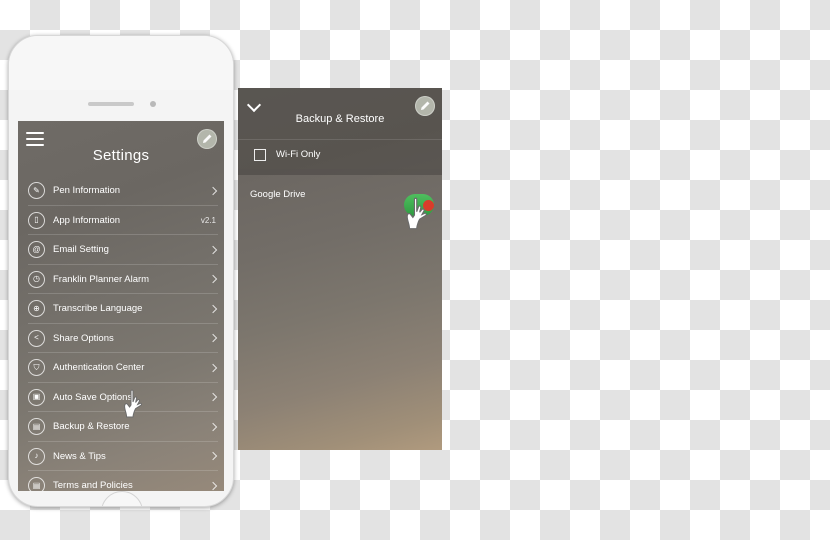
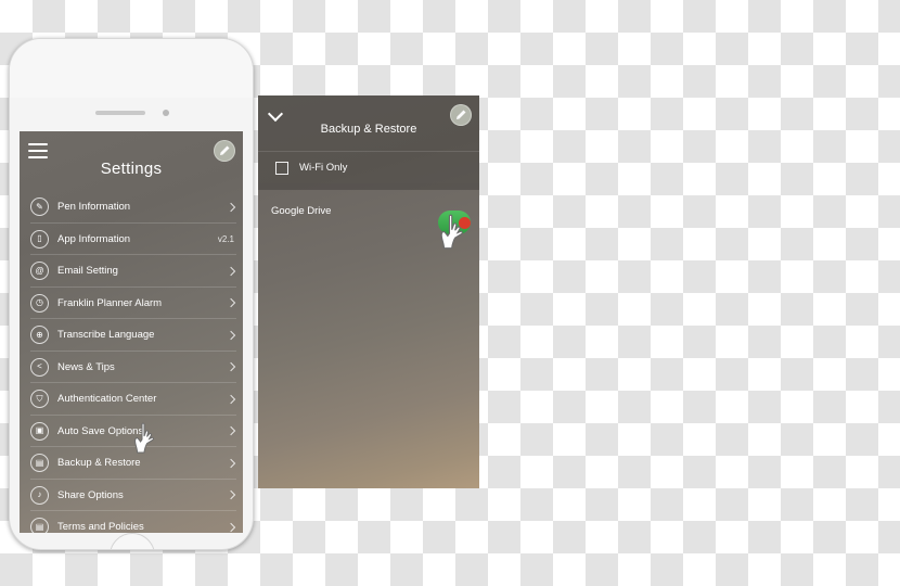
  Settings
  ✎
  Pen Information
  ▯
  App Information
  v2.1
  @
  Email Setting
  ◷
  Franklin Planner Alarm
  ⊕
  Transcribe Language
  <
- Share Options
+ News & Tips
  ⛉
  Authentication Center
  ▣
  Auto Save Options
  ▤
  Backup & Restore
  ♪
- News & Tips
+ Share Options
  ▤
  Terms and Policies
  Backup & Restore
  Wi-Fi Only
  Google Drive
